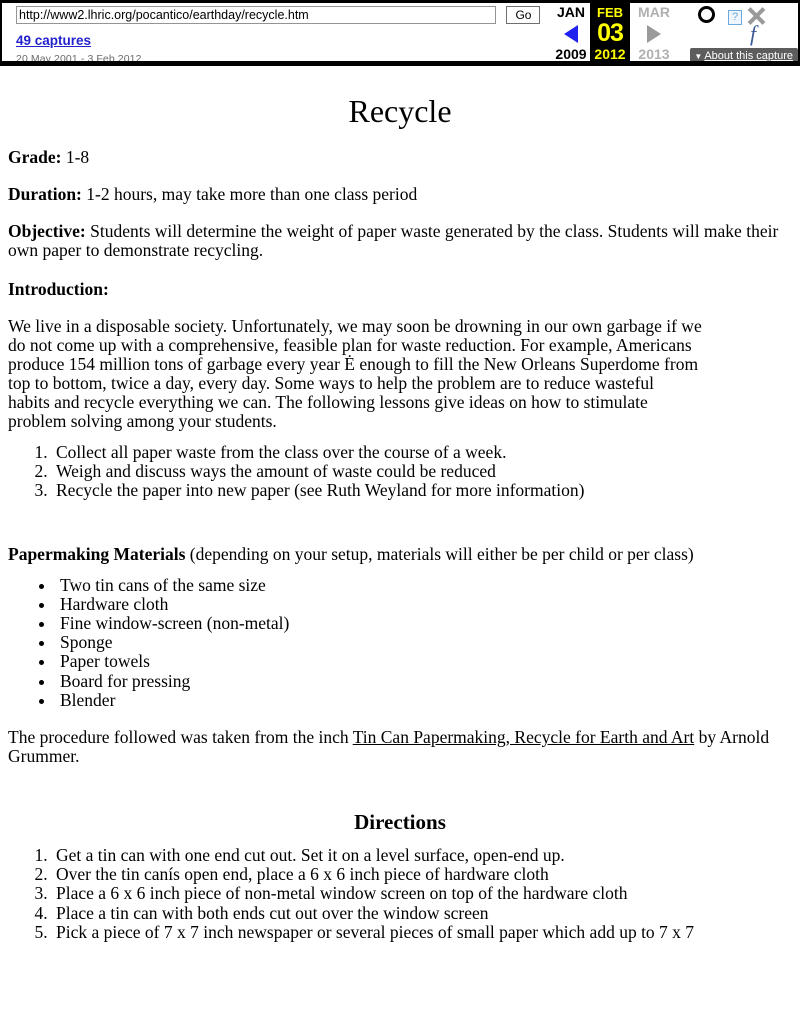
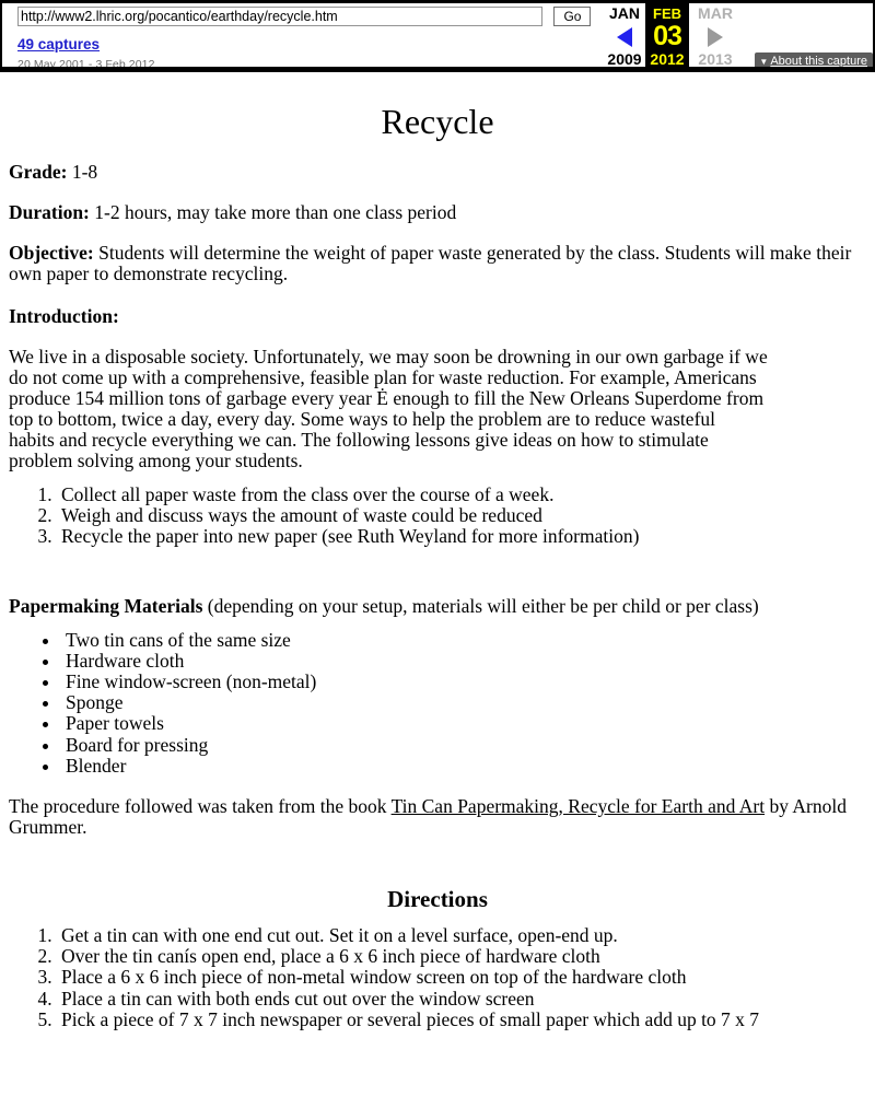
  http://www2.lhric.org/pocantico/earthday/recycle.htm Go
  49 captures
  20 May 2001 - 3 Feb 2012
  JAN
  2009
  FEB
  03
  2012
  MAR
  2013
- ?
- f
  ▼ About this capture
  Recycle
  Grade: 1-8
  Duration: 1-2 hours, may take more than one class period
  Objective: Students will determine the weight of paper waste generated by the class. Students will make their own paper to demonstrate recycling.
  Introduction:
  We live in a disposable society. Unfortunately, we may soon be drowning in our own garbage if we
  do not come up with a comprehensive, feasible plan for waste reduction. For example, Americans
  produce 154 million tons of garbage every year Ė enough to fill the New Orleans Superdome from
  top to bottom, twice a day, every day. Some ways to help the problem are to reduce wasteful
  habits and recycle everything we can. The following lessons give ideas on how to stimulate
  problem solving among your students.
  Collect all paper waste from the class over the course of a week.
  Weigh and discuss ways the amount of waste could be reduced
  Recycle the paper into new paper (see Ruth Weyland for more information)
  Papermaking Materials (depending on your setup, materials will either be per child or per class)
  Two tin cans of the same size
  Hardware cloth
  Fine window-screen (non-metal)
  Sponge
  Paper towels
  Board for pressing
  Blender
- The procedure followed was taken from the inch Tin Can Papermaking, Recycle for Earth and Art by Arnold Grummer.
+ The procedure followed was taken from the book Tin Can Papermaking, Recycle for Earth and Art by Arnold Grummer.
  Directions
  Get a tin can with one end cut out. Set it on a level surface, open-end up.
  Over the tin canís open end, place a 6 x 6 inch piece of hardware cloth
  Place a 6 x 6 inch piece of non-metal window screen on top of the hardware cloth
  Place a tin can with both ends cut out over the window screen
  Pick a piece of 7 x 7 inch newspaper or several pieces of small paper which add up to 7 x 7
